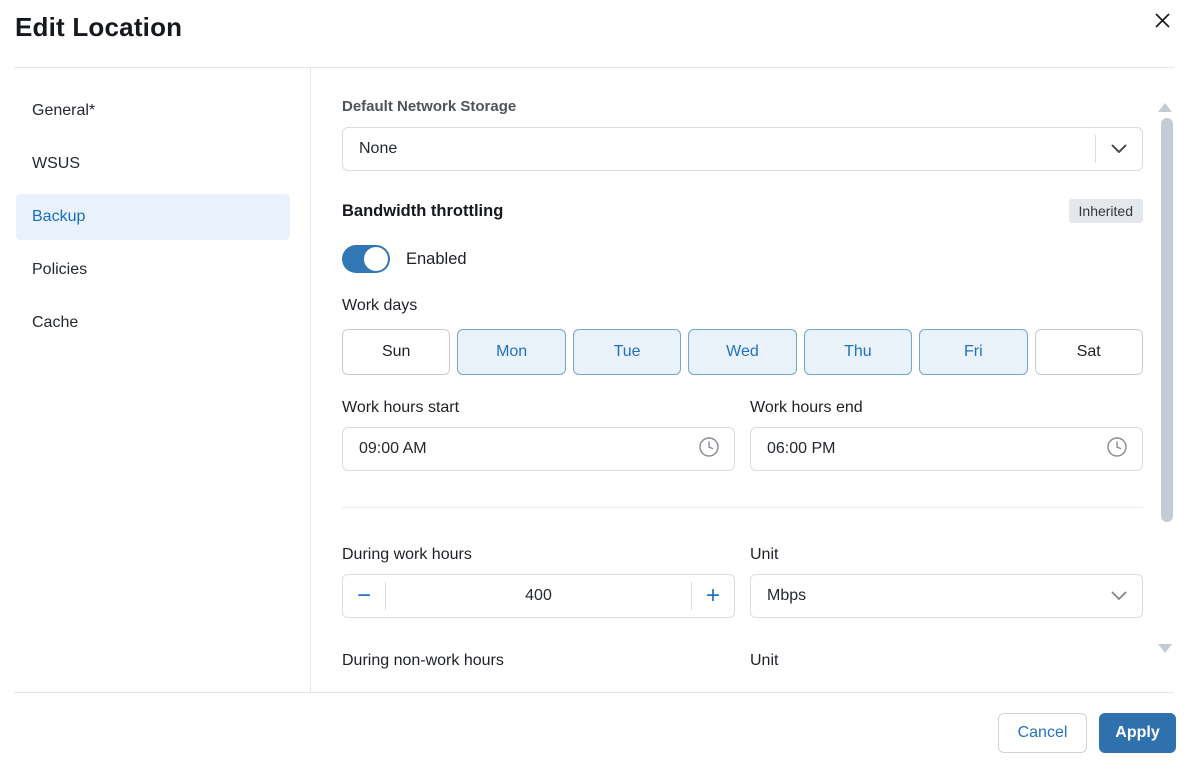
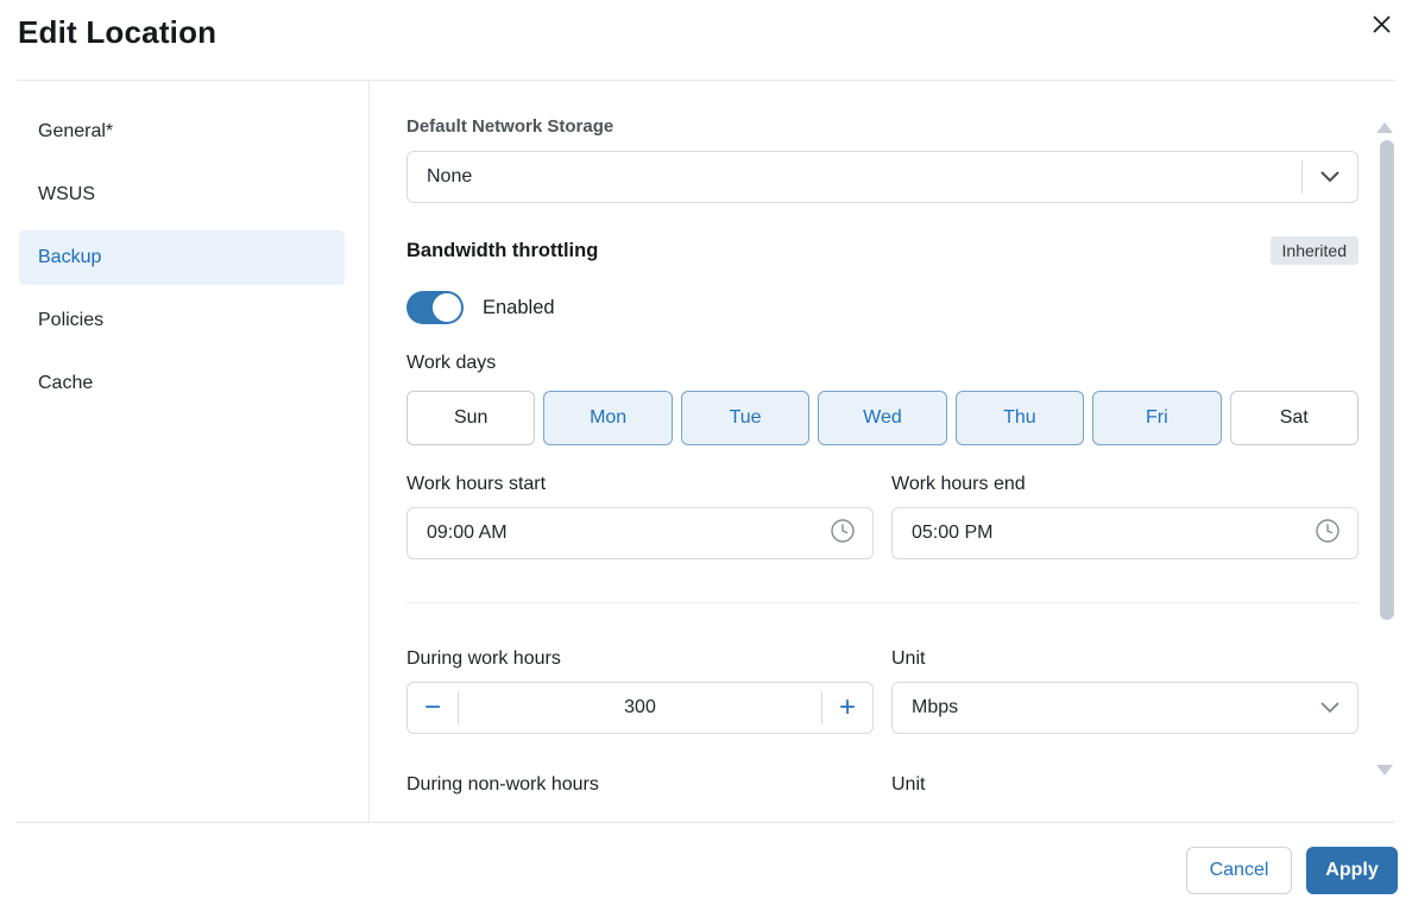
  Edit Location
  General*
  WSUS
  Backup
  Policies
  Cache
  Default Network Storage
  None
  Bandwidth throttling
  Inherited
  Enabled
  Work days
  Sun
  Mon
  Tue
  Wed
  Thu
  Fri
  Sat
  Work hours start
  09:00 AM
  Work hours end
- 06:00 PM
+ 05:00 PM
  During work hours
  −
- 400
+ 300
  +
  Unit
  Mbps
  During non-work hours
  Unit
  Cancel
  Apply
